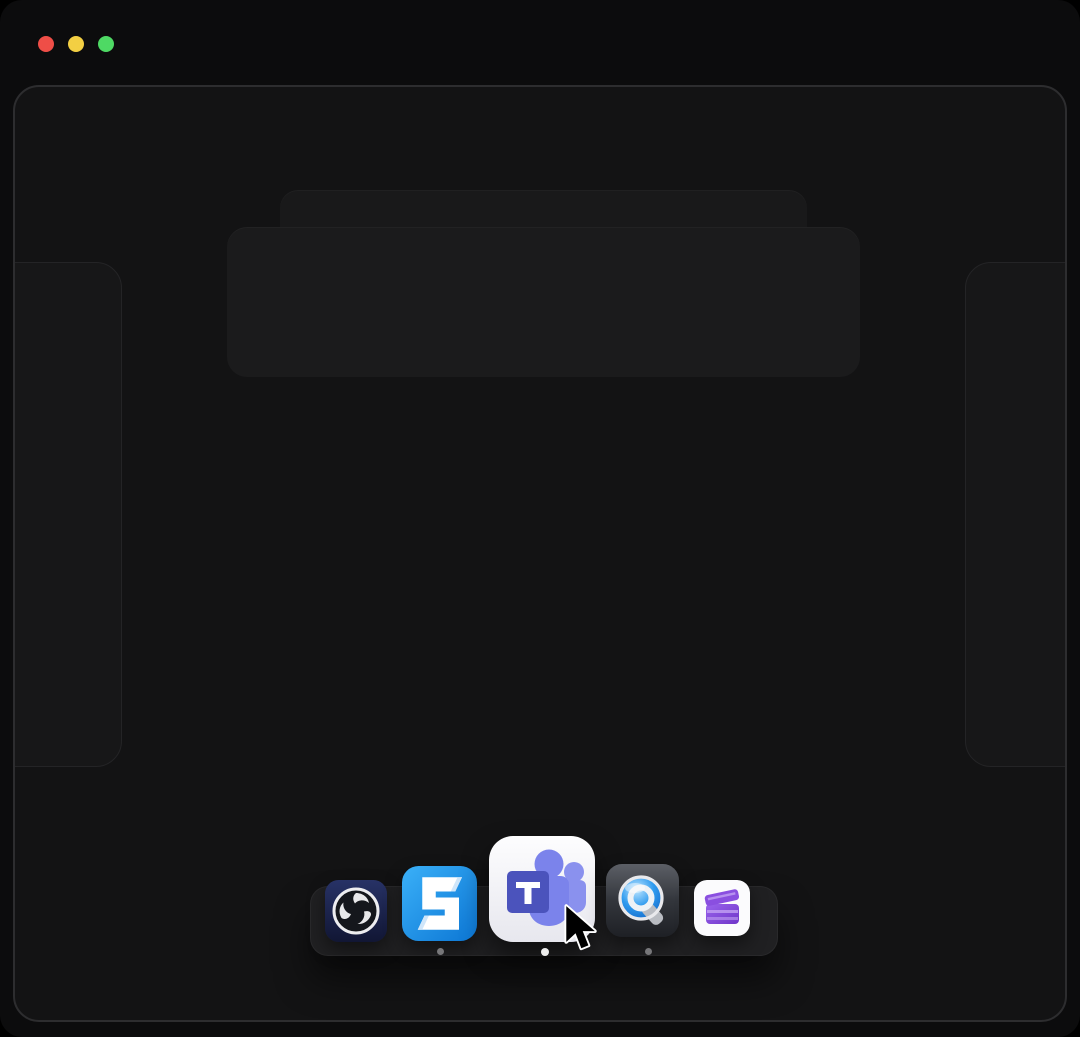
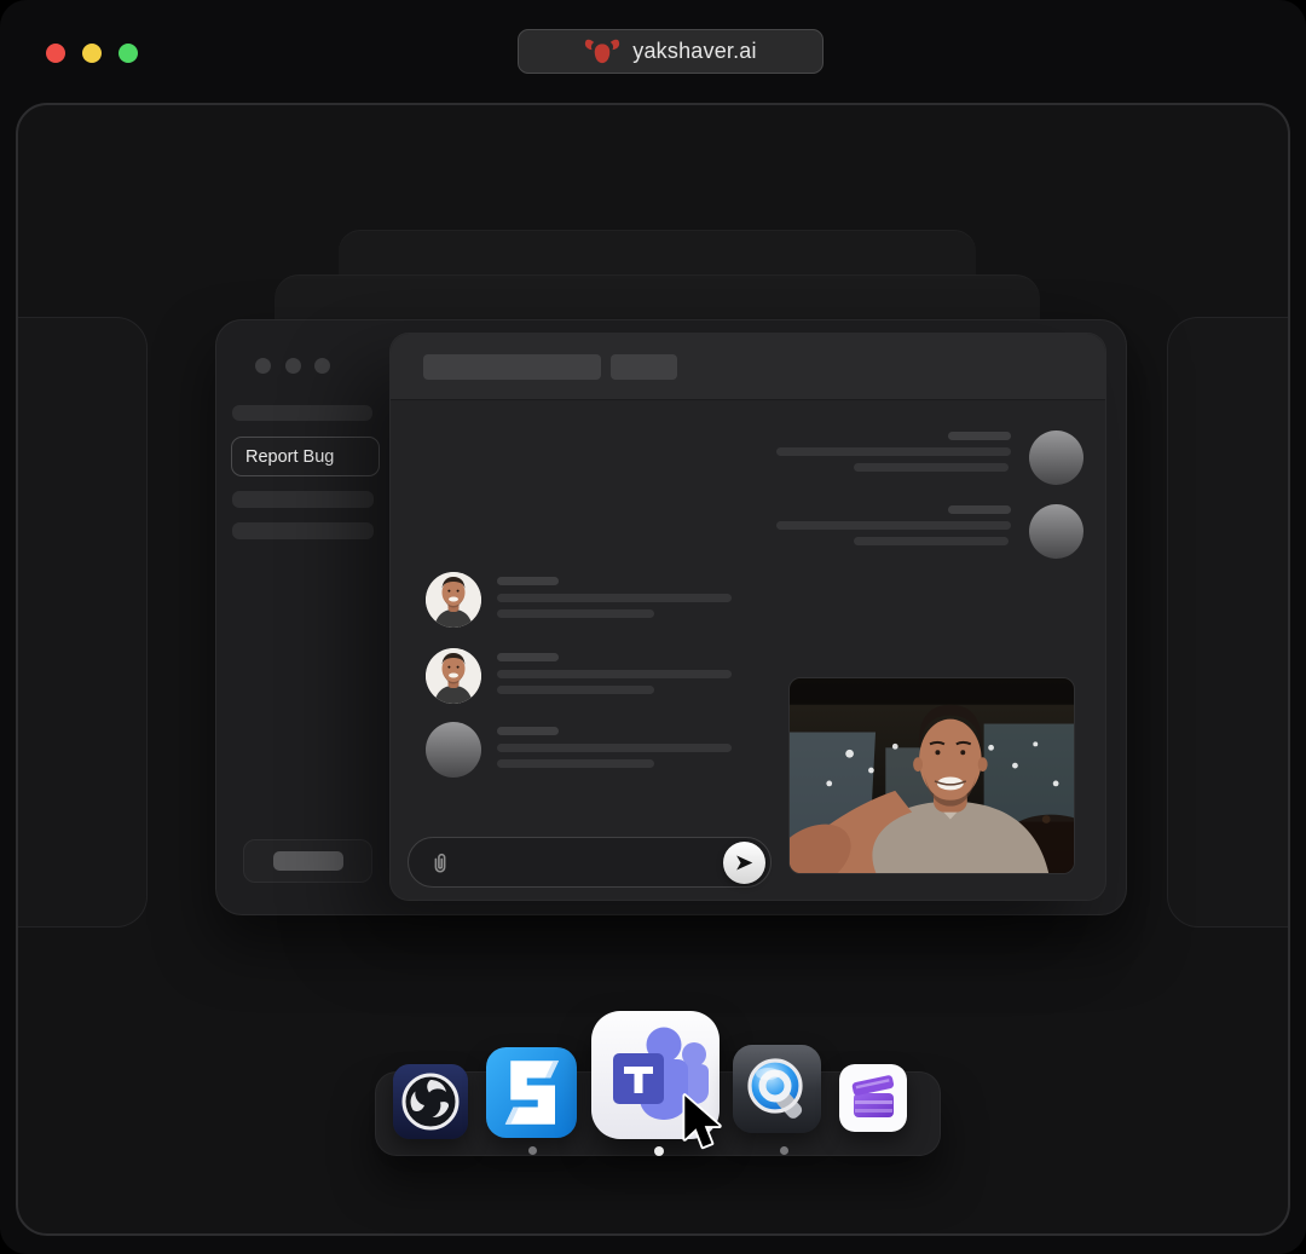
+ yakshaver.ai
+ Report Bug
